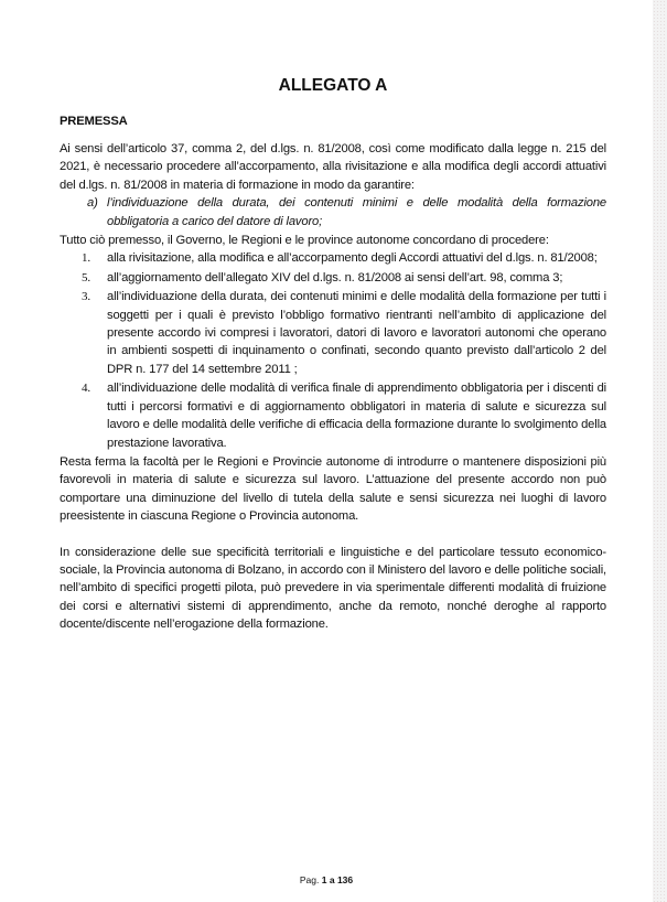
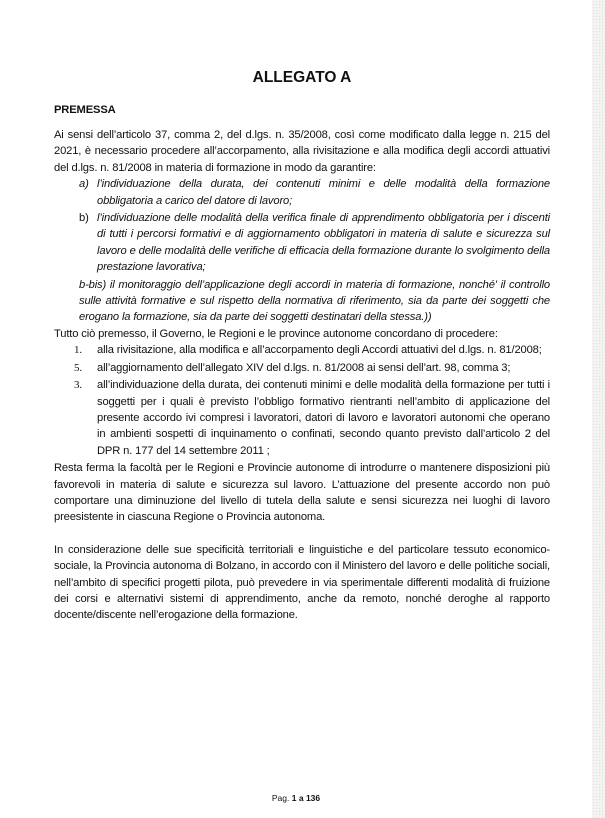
  ALLEGATO A
  PREMESSA
- Ai sensi dell’articolo 37, comma 2, del d.lgs. n. 81/2008, così come modificato dalla legge n. 215 del 2021, è necessario procedere all’accorpamento, alla rivisitazione e alla modifica degli accordi attuativi del d.lgs. n. 81/2008 in materia di formazione in modo da garantire:
+ Ai sensi dell’articolo 37, comma 2, del d.lgs. n. 35/2008, così come modificato dalla legge n. 215 del 2021, è necessario procedere all’accorpamento, alla rivisitazione e alla modifica degli accordi attuativi del d.lgs. n. 81/2008 in materia di formazione in modo da garantire:
  a)
  l’individuazione della durata, dei contenuti minimi e delle modalità della formazione obbligatoria a carico del datore di lavoro;
+ b)
+ l’individuazione delle modalità della verifica finale di apprendimento obbligatoria per i discenti di tutti i percorsi formativi e di aggiornamento obbligatori in materia di salute e sicurezza sul lavoro e delle modalità delle verifiche di efficacia della formazione durante lo svolgimento della prestazione lavorativa;
+ b-bis) il monitoraggio dell’applicazione degli accordi in materia di formazione, nonché' il controllo sulle attività formative e sul rispetto della normativa di riferimento, sia da parte dei soggetti che erogano la formazione, sia da parte dei soggetti destinatari della stessa.))
  Tutto ciò premesso, il Governo, le Regioni e le province autonome concordano di procedere:
  1.
  alla rivisitazione, alla modifica e all’accorpamento degli Accordi attuativi del d.lgs. n. 81/2008;
  5.
  all’aggiornamento dell’allegato XIV del d.lgs. n. 81/2008 ai sensi dell’art. 98, comma 3;
  3.
  all’individuazione della durata, dei contenuti minimi e delle modalità della formazione per tutti i soggetti per i quali è previsto l’obbligo formativo rientranti nell’ambito di applicazione del presente accordo ivi compresi i lavoratori, datori di lavoro e lavoratori autonomi che operano in ambienti sospetti di inquinamento o confinati, secondo quanto previsto dall’articolo 2 del DPR n. 177 del 14 settembre 2011 ;
- 4.
- all’individuazione delle modalità di verifica finale di apprendimento obbligatoria per i discenti di tutti i percorsi formativi e di aggiornamento obbligatori in materia di salute e sicurezza sul lavoro e delle modalità delle verifiche di efficacia della formazione durante lo svolgimento della prestazione lavorativa.
  Resta ferma la facoltà per le Regioni e Provincie autonome di introdurre o mantenere disposizioni più favorevoli in materia di salute e sicurezza sul lavoro. L’attuazione del presente accordo non può comportare una diminuzione del livello di tutela della salute e sensi sicurezza nei luoghi di lavoro preesistente in ciascuna Regione o Provincia autonoma.
  In considerazione delle sue specificità territoriali e linguistiche e del particolare tessuto economico-sociale, la Provincia autonoma di Bolzano, in accordo con il Ministero del lavoro e delle politiche sociali, nell’ambito di specifici progetti pilota, può prevedere in via sperimentale differenti modalità di fruizione dei corsi e alternativi sistemi di apprendimento, anche da remoto, nonché deroghe al rapporto docente/discente nell’erogazione della formazione.
  Pag. 1 a 136
